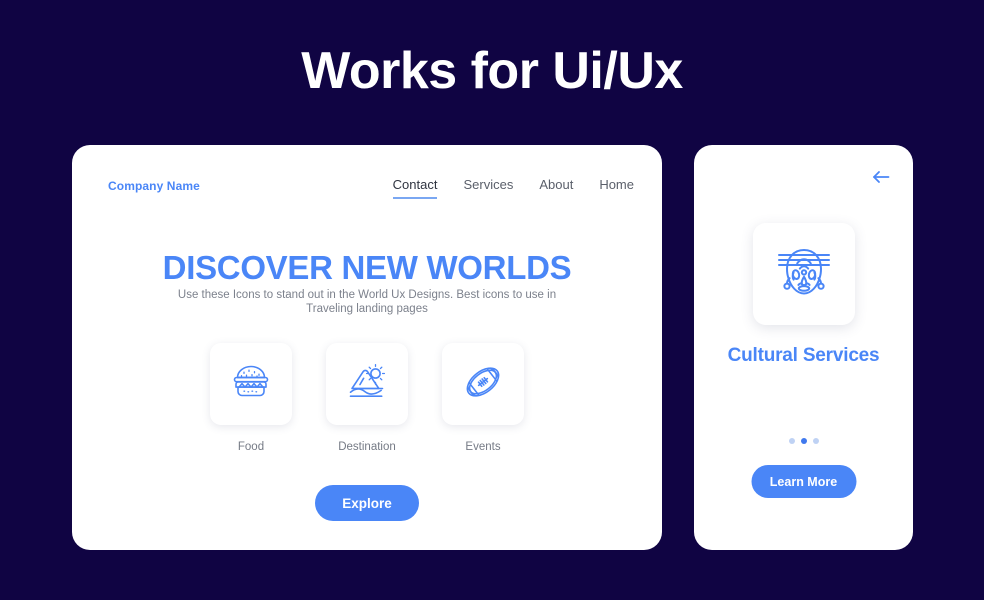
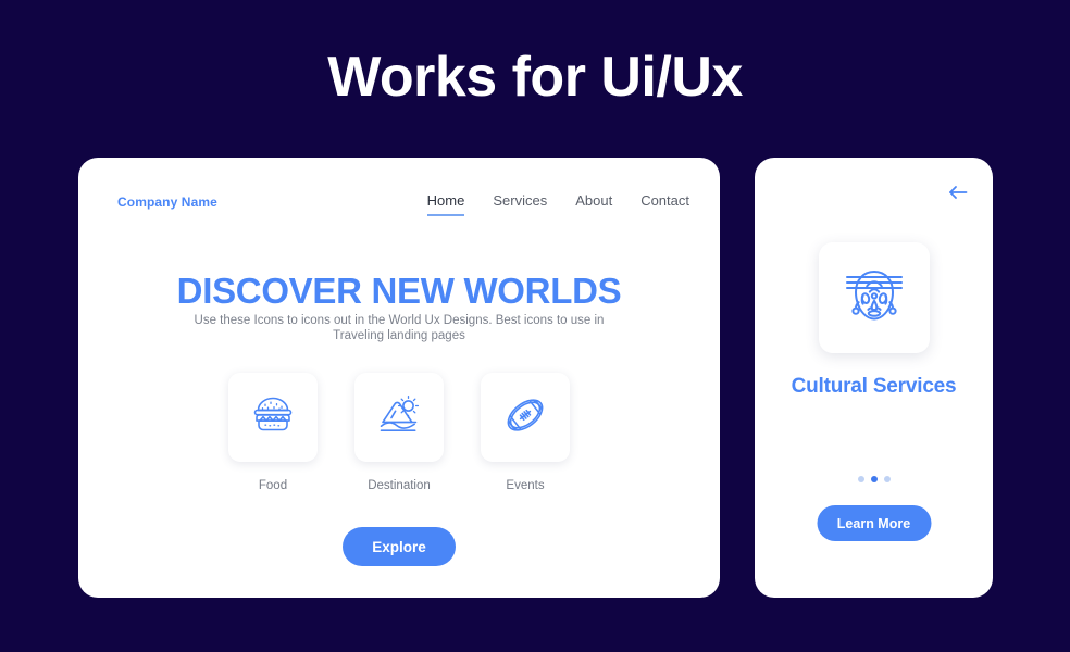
  Works for Ui/Ux
  Company Name
- Contact
+ Home
  Services
  About
- Home
+ Contact
  DISCOVER NEW WORLDS
- Use these Icons to stand out in the World Ux Designs. Best icons to use in Traveling landing pages
+ Use these Icons to icons out in the World Ux Designs. Best icons to use in Traveling landing pages
  Food
  Destination
  Events
  Explore
  Cultural Services
  Learn More
